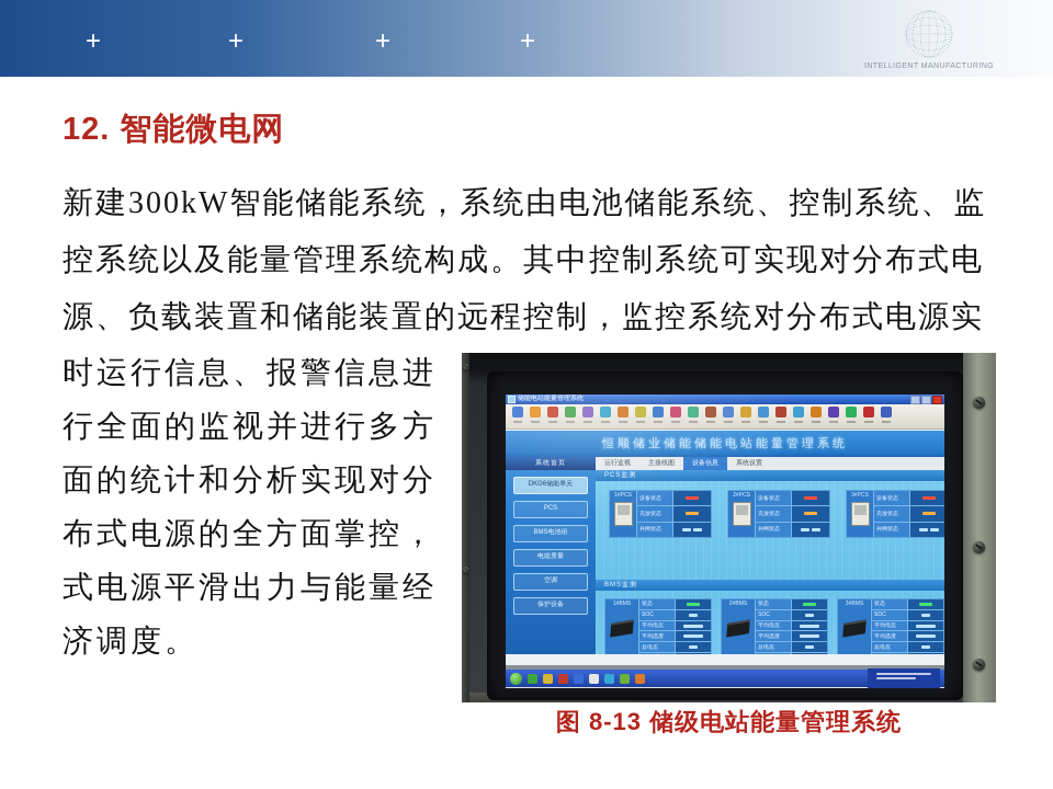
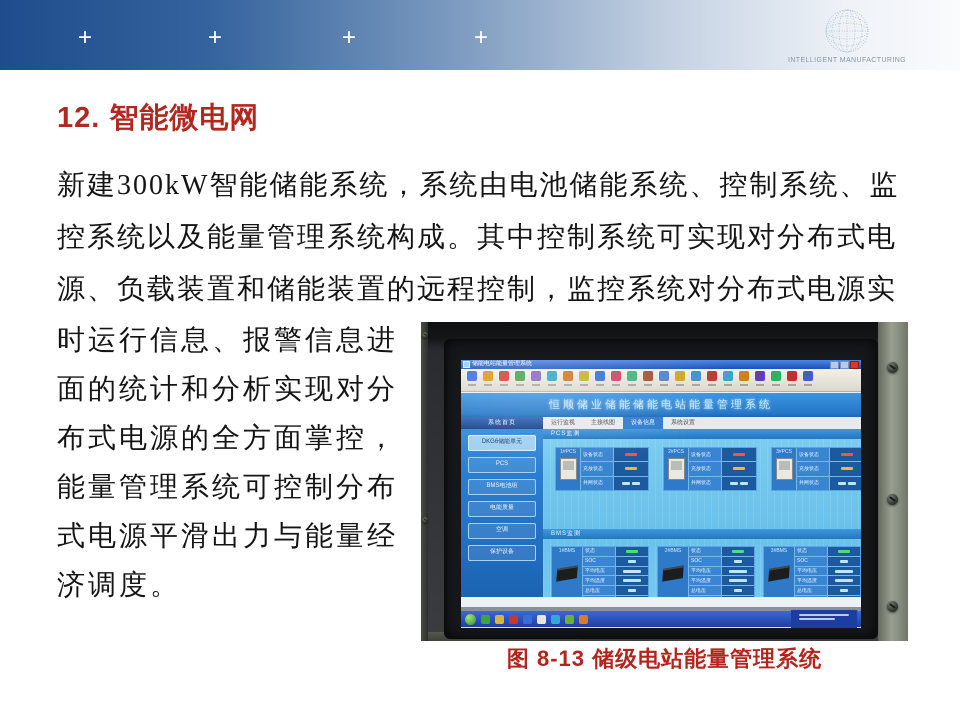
  +
  +
  +
  +
  12. 智能微电网
  新建300kW智能储能系统，系统由电池储能系统、控制系统、监
  控系统以及能量管理系统构成。其中控制系统可实现对分布式电
  源、负载装置和储能装置的远程控制，监控系统对分布式电源实
  时运行信息、报警信息进
- 行全面的监视并进行多方
  面的统计和分析实现对分
  布式电源的全方面掌控，
+ 能量管理系统可控制分布
  式电源平滑出力与能量经
  济调度。
  图 8-13 储级电站能量管理系统
